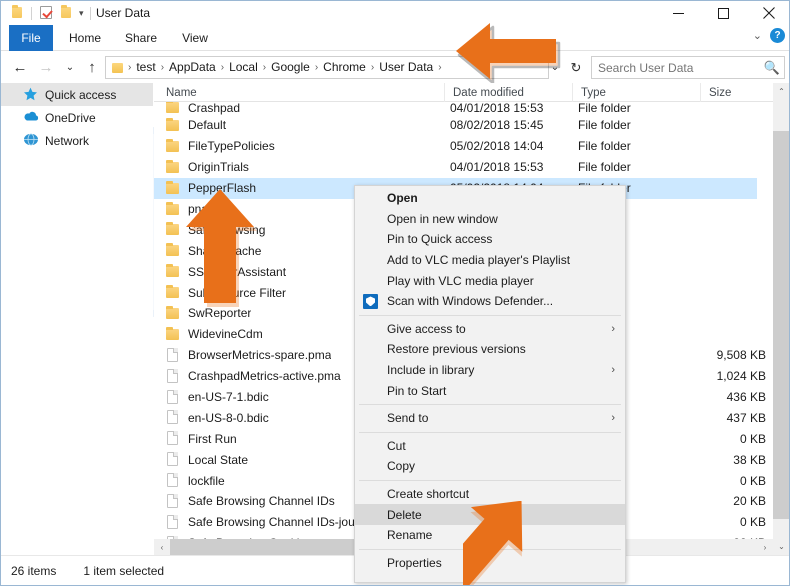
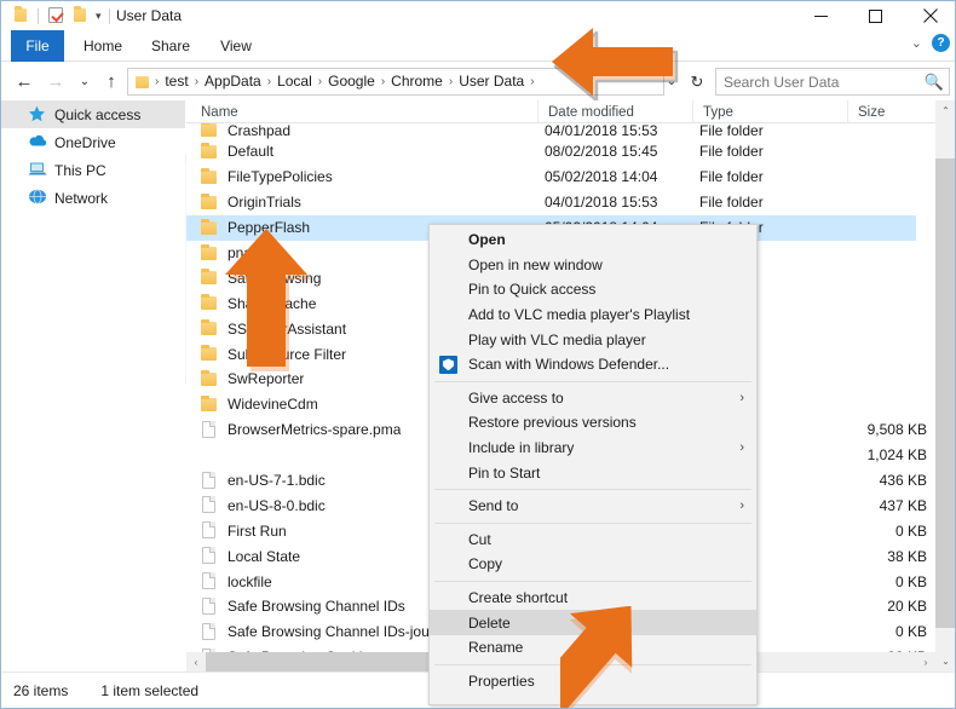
  ▾
  User Data
  File
  Home
  Share
  View
  ⌄
  ?
  ←
  →
  ⌄
  ↑
  ›
  test
  ›
  AppData
  ›
  Local
  ›
  Google
  ›
  Chrome
  ›
  User Data
  ›
  ⌄
  ↻
  Search User Data
  🔍
  Quick access
  OneDrive
+ This PC
  Network
  Name
  Date modified
  Type
  Size
  Crashpad
  04/01/2018 15:53
  File folder
  Default
  08/02/2018 15:45
  File folder
  FileTypePolicies
  05/02/2018 14:04
  File folder
  OriginTrials
  04/01/2018 15:53
  File folder
  PepperFlash
  Suurce Filter
  SwReporter
  WidevineCdm
  BrowserMetrics-spare.pma
  9,508 KB
- CrashpadMetrics-active.pma
  1,024 KB
  en-US-7-1.bdic
  436 KB
  en-US-8-0.bdic
  437 KB
  First Run
  0 KB
  Local State
  38 KB
  lockfile
  0 KB
  Safe Browsing Channel IDs
  20 KB
  Safe Browsing Channel IDs-jou
  0 KB
  ⌃
  ⌄
  ‹
  ›
  Open
  Open in new window
  Pin to Quick access
  Add to VLC media player's Playlist
  Play with VLC media player
  Scan with Windows Defender...
  Give access to
  ›
  Restore previous versions
  Include in library
  ›
  Pin to Start
  Send to
  ›
  Cut
  Copy
  Create shortcut
  Delete
  Rename
  Properties
  26 items
  1 item selected
